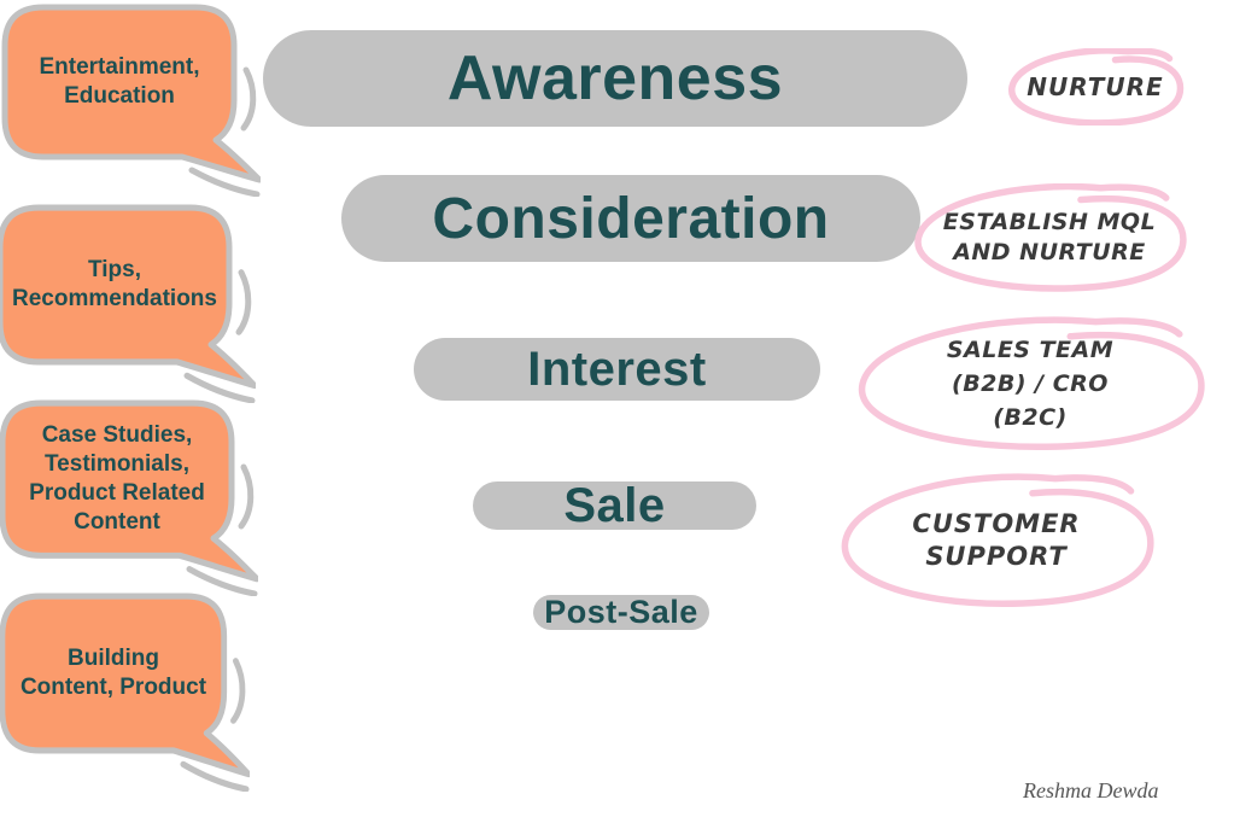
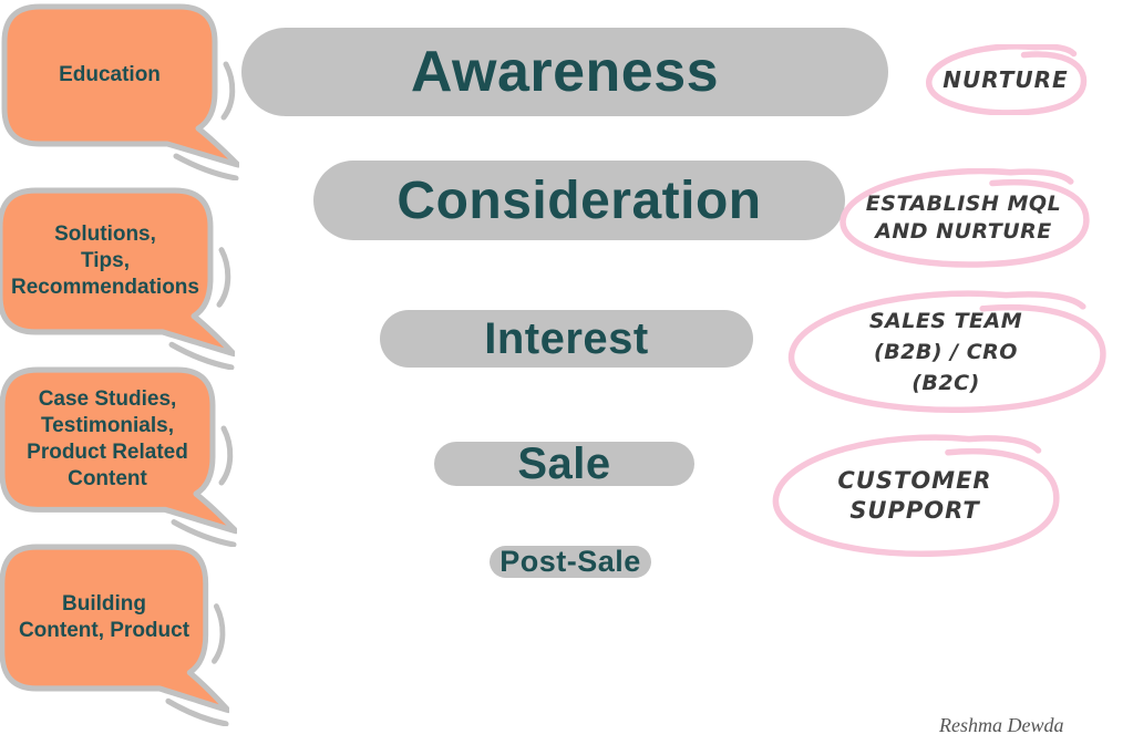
- Entertainment,
  Education
+ Solutions,
  Tips,
  Recommendations
  Case Studies,
  Testimonials,
  Product Related
  Content
  Building
  Content, Product
  Awareness
  Consideration
  Interest
  Sale
  Post-Sale
  NURTURE
  ESTABLISH MQL
  AND NURTURE
  SALES TEAM
  (B2B) / CRO
  (B2C)
  CUSTOMER
  SUPPORT
  Reshma Dewda
